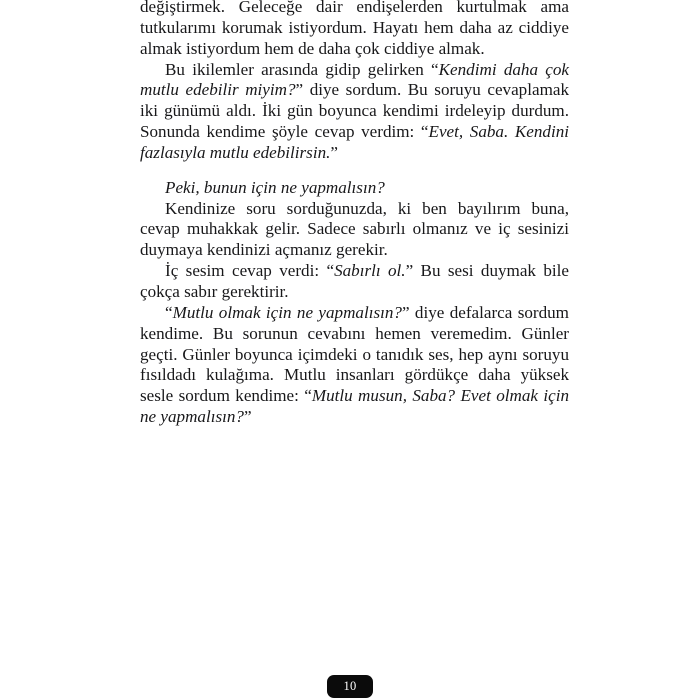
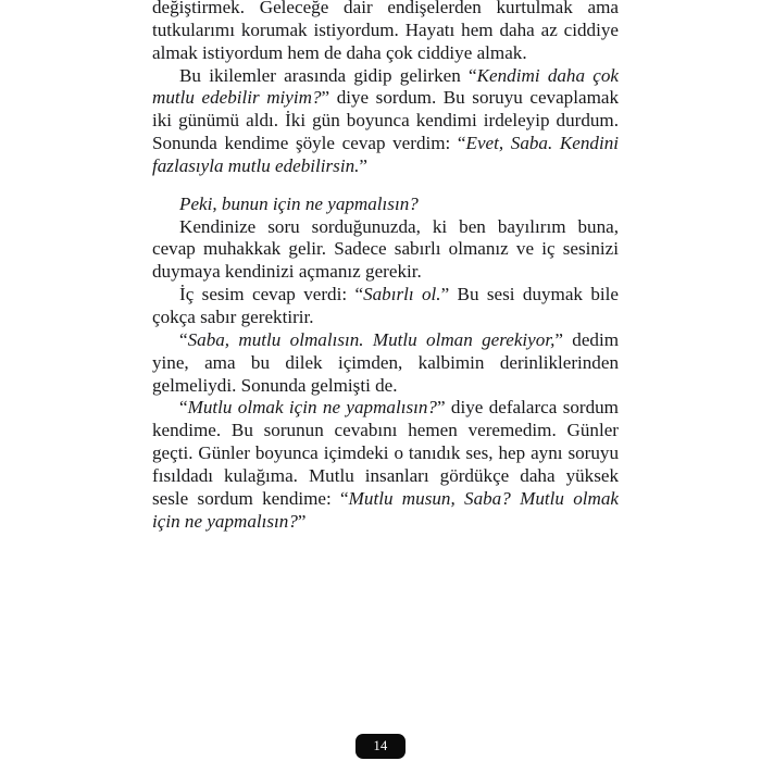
  değiştirmek. Geleceğe dair endişelerden kurtulmak ama tutkularımı korumak istiyordum. Hayatı hem daha az ciddiye almak istiyordum hem de daha çok ciddiye almak.
  Bu ikilemler arasında gidip gelirken “Kendimi daha çok mutlu edebilir miyim?” diye sordum. Bu soruyu cevaplamak iki günümü aldı. İki gün boyunca kendimi irdeleyip durdum. Sonunda kendime şöyle cevap verdim: “Evet, Saba. Kendini fazlasıyla mutlu edebilirsin.”
  Peki, bunun için ne yapmalısın?
  Kendinize soru sorduğunuzda, ki ben bayılırım buna, cevap muhakkak gelir. Sadece sabırlı olmanız ve iç sesinizi duymaya kendinizi açmanız gerekir.
  İç sesim cevap verdi: “Sabırlı ol.” Bu sesi duymak bile çokça sabır gerektirir.
+ “Saba, mutlu olmalısın. Mutlu olman gerekiyor,” dedim yine, ama bu dilek içimden, kalbimin derinliklerinden gelmeliydi. Sonunda gelmişti de.
- “Mutlu olmak için ne yapmalısın?” diye defalarca sordum kendime. Bu sorunun cevabını hemen veremedim. Günler geçti. Günler boyunca içimdeki o tanıdık ses, hep aynı soruyu fısıldadı kulağıma. Mutlu insanları gördükçe daha yüksek sesle sordum kendime: “Mutlu musun, Saba? Evet olmak için ne yapmalısın?”
+ “Mutlu olmak için ne yapmalısın?” diye defalarca sordum kendime. Bu sorunun cevabını hemen veremedim. Günler geçti. Günler boyunca içimdeki o tanıdık ses, hep aynı soruyu fısıldadı kulağıma. Mutlu insanları gördükçe daha yüksek sesle sordum kendime: “Mutlu musun, Saba? Mutlu olmak için ne yapmalısın?”
- 10
+ 14
